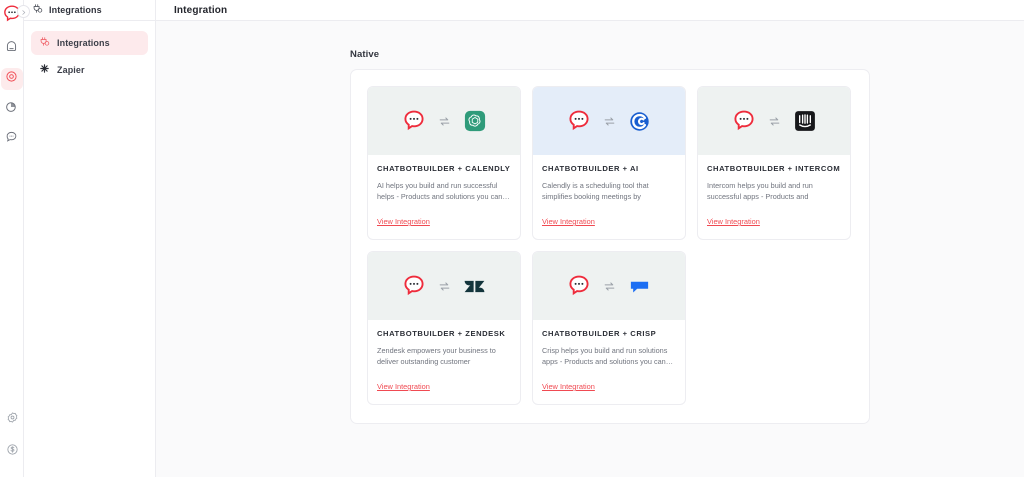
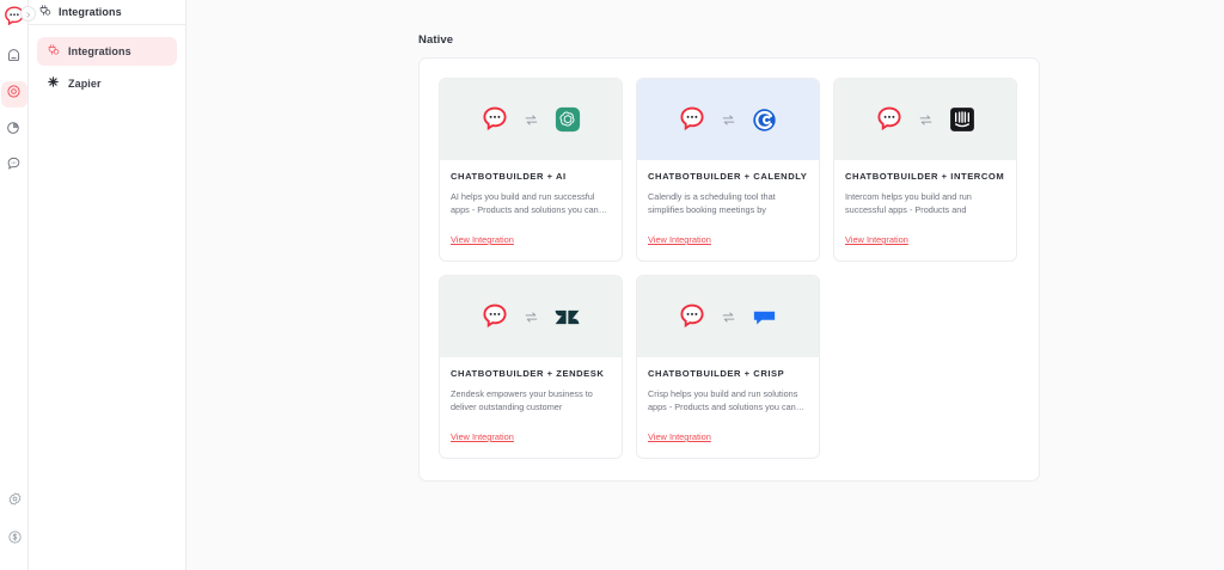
  Integrations
  Integrations
  Zapier
- Integration
  Native
- CHATBOTBUILDER + CALENDLY
+ CHATBOTBUILDER + AI
- AI helps you build and run successful helps - Products and solutions you can…
+ AI helps you build and run successful apps - Products and solutions you can…
  View Integration
- CHATBOTBUILDER + AI
+ CHATBOTBUILDER + CALENDLY
  Calendly is a scheduling tool that simplifies booking meetings by
  View Integration
  CHATBOTBUILDER + INTERCOM
  Intercom helps you build and run successful apps - Products and
  View Integration
  CHATBOTBUILDER + ZENDESK
  Zendesk empowers your business to deliver outstanding customer
  View Integration
  CHATBOTBUILDER + CRISP
  Crisp helps you build and run solutions apps - Products and solutions you can…
  View Integration
